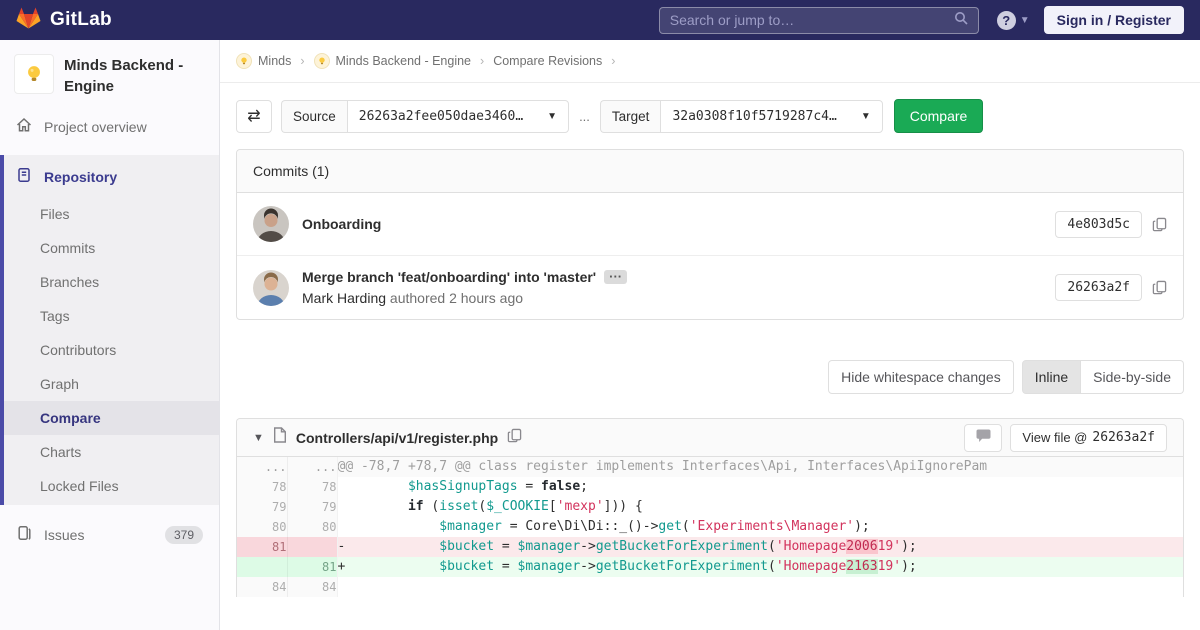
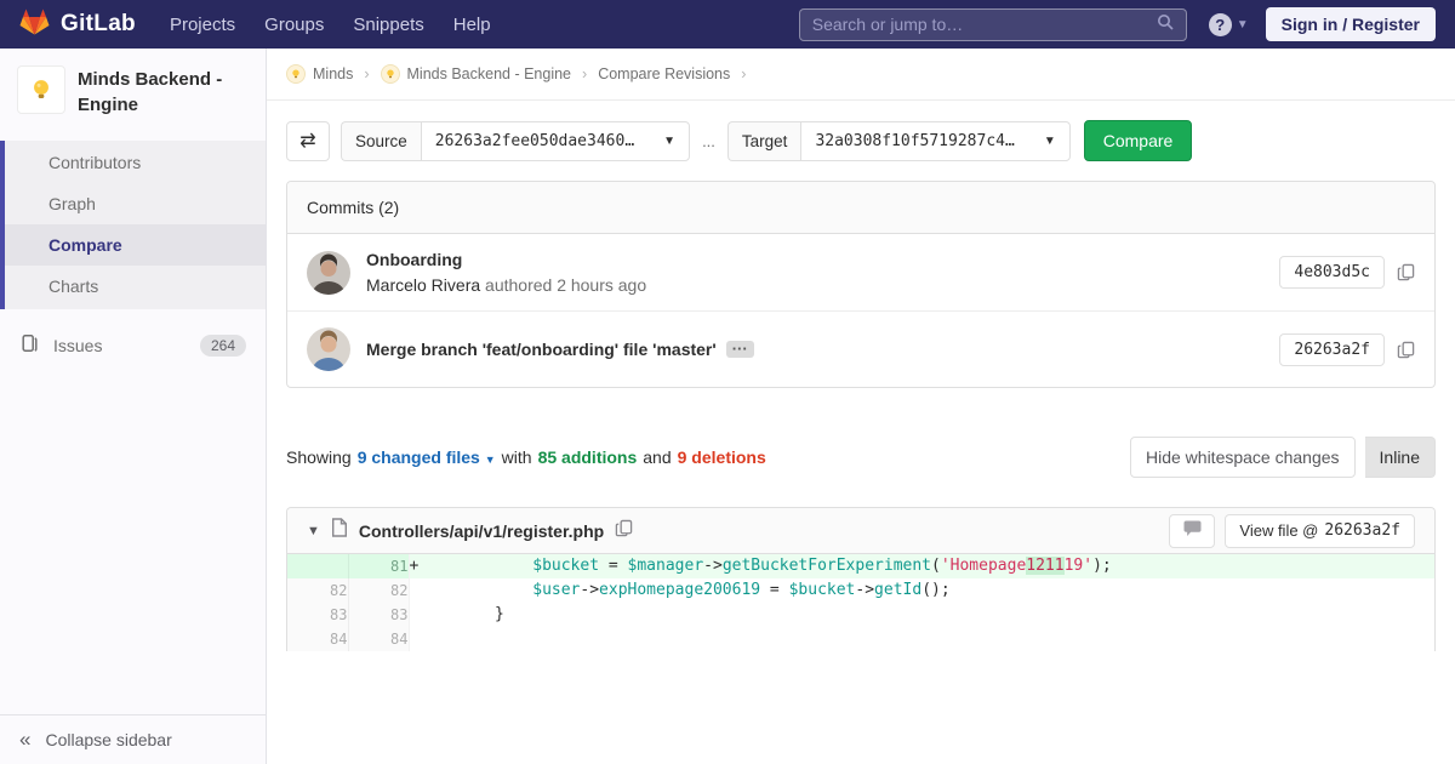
  GitLab
+ Projects
+ Groups
+ Snippets
+ Help
  Search or jump to…
  ?
  ▼
  Sign in / Register
  Minds Backend - Engine
- Project overview
- Repository
- Files
- Commits
- Branches
- Tags
  Contributors
  Graph
  Compare
  Charts
- Locked Files
  Issues
- 379
+ 264
+ «
+ Collapse sidebar
  Minds
  ›
  Minds Backend - Engine
  ›
  Compare Revisions
  ›
  ⇄
  Source
  26263a2fee050dae3460…
  ▼
  ...
  Target
  32a0308f10f5719287c4…
  ▼
  Compare
- Commits (1)
+ Commits (2)
  Onboarding
+ Marcelo Rivera authored 2 hours ago
  4e803d5c
- Merge branch 'feat/onboarding' into 'master'
+ Merge branch 'feat/onboarding' file 'master'
  ···
- Mark Harding authored 2 hours ago
  26263a2f
+ Showing
+ 9 changed files ▼
+ with
+ 85 additions
+ and
+ 9 deletions
  Hide whitespace changes
  Inline
- Side-by-side
  ▼
  Controllers/api/v1/register.php
  View file @
  26263a2f
- ...	...	@@ -78,7 +78,7 @@ class register implements Interfaces\Api, Interfaces\ApiIgnorePam
- 78	78	$hasSignupTags = false;
- 79	79	if (isset($_COOKIE['mexp'])) {
- 80	80	$manager = Core\Di\Di::_()->get('Experiments\Manager');
- 81		- $bucket = $manager->getBucketForExperiment('Homepage200619');
- 	81	+ $bucket = $manager->getBucketForExperiment('Homepage216319');
+ 	81	+ $bucket = $manager->getBucketForExperiment('Homepage121119');
+ 82	82	$user->expHomepage200619 = $bucket->getId();
+ 83	83	}
  84	84
